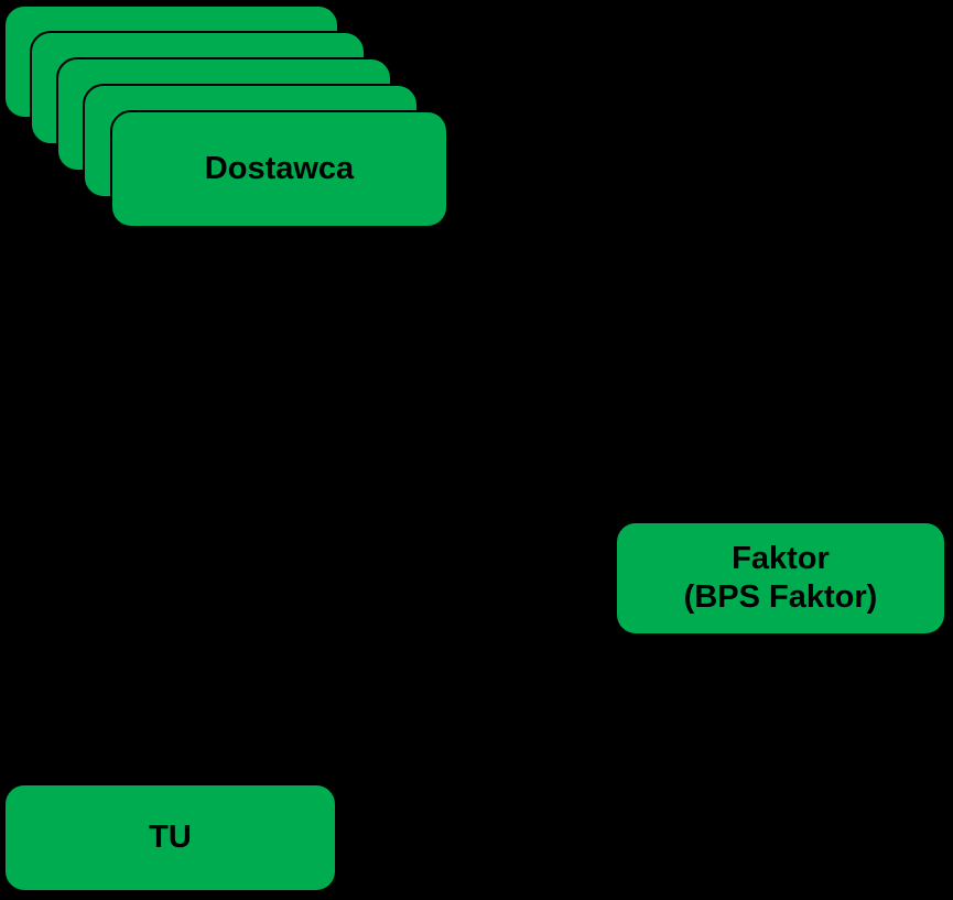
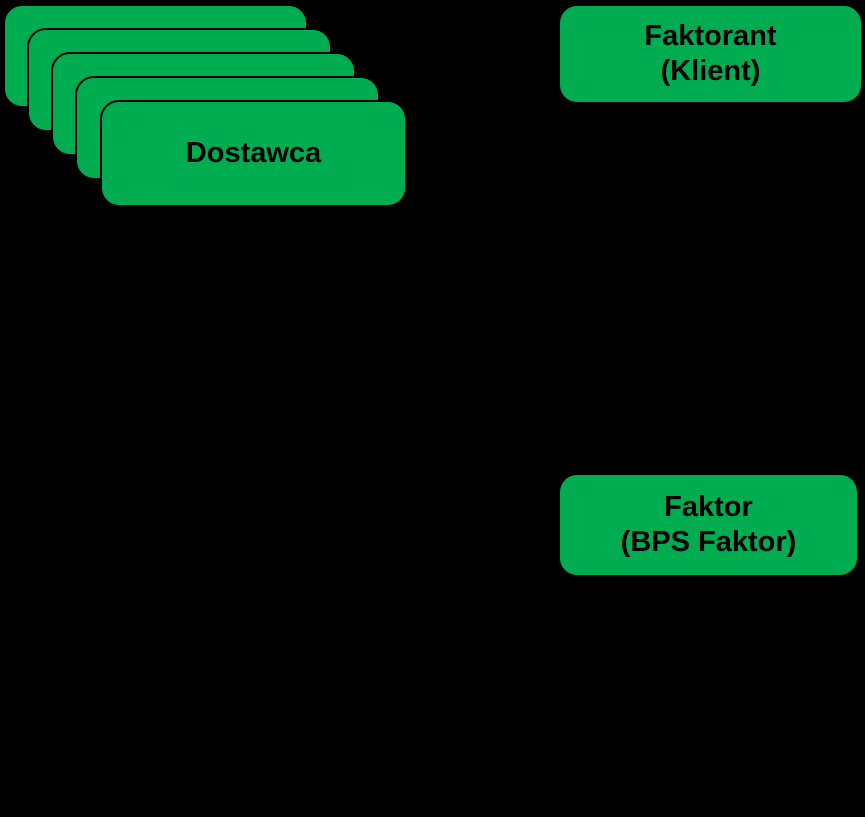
  Dostawca
+ Faktorant
+ (Klient)
  Faktor
  (BPS Faktor)
- TU
